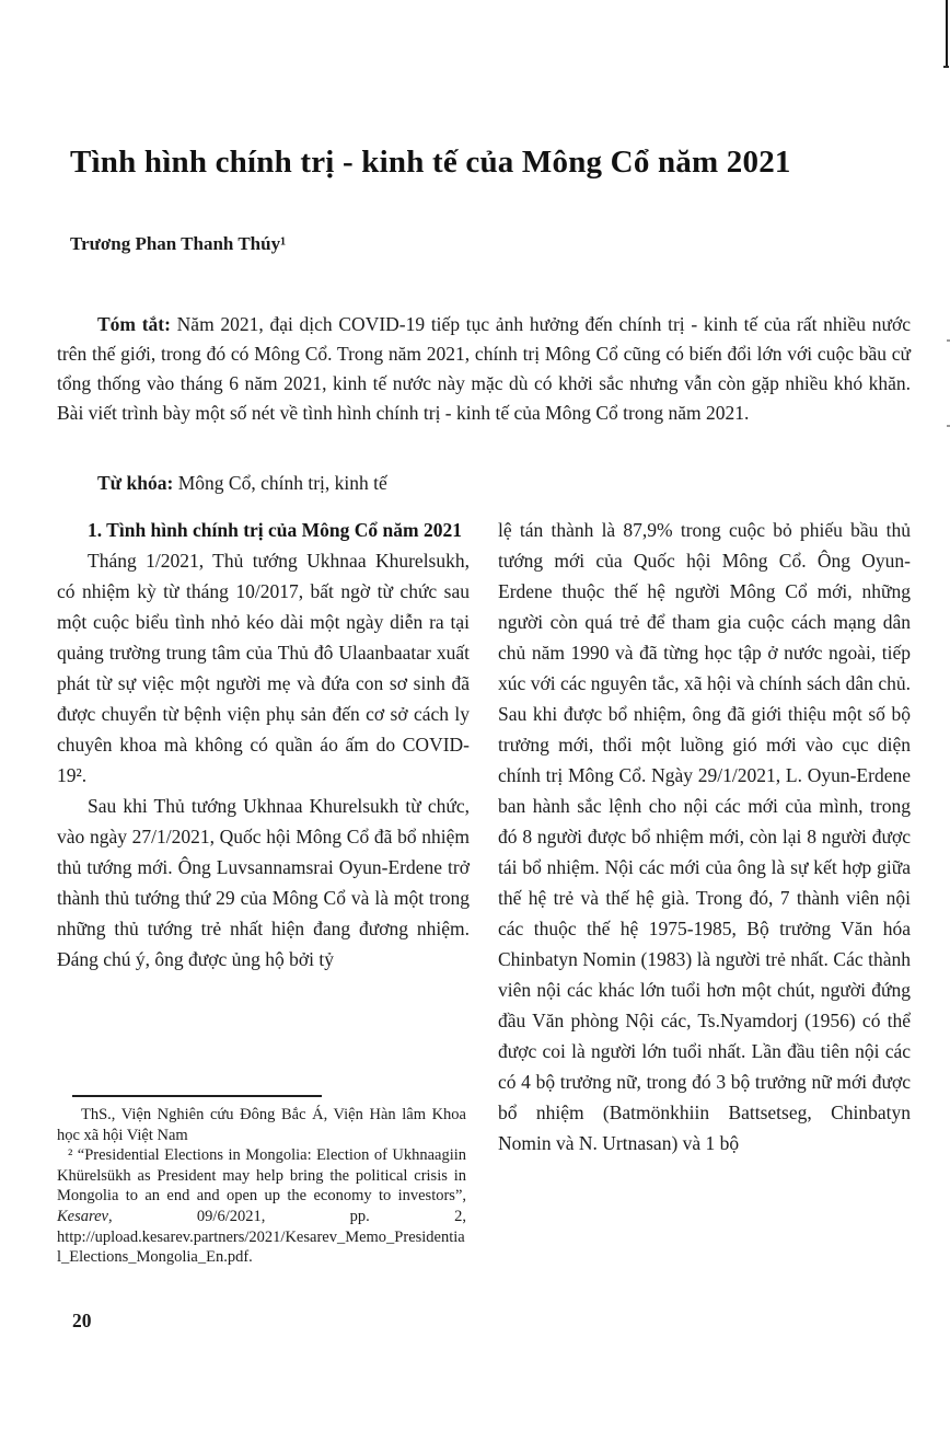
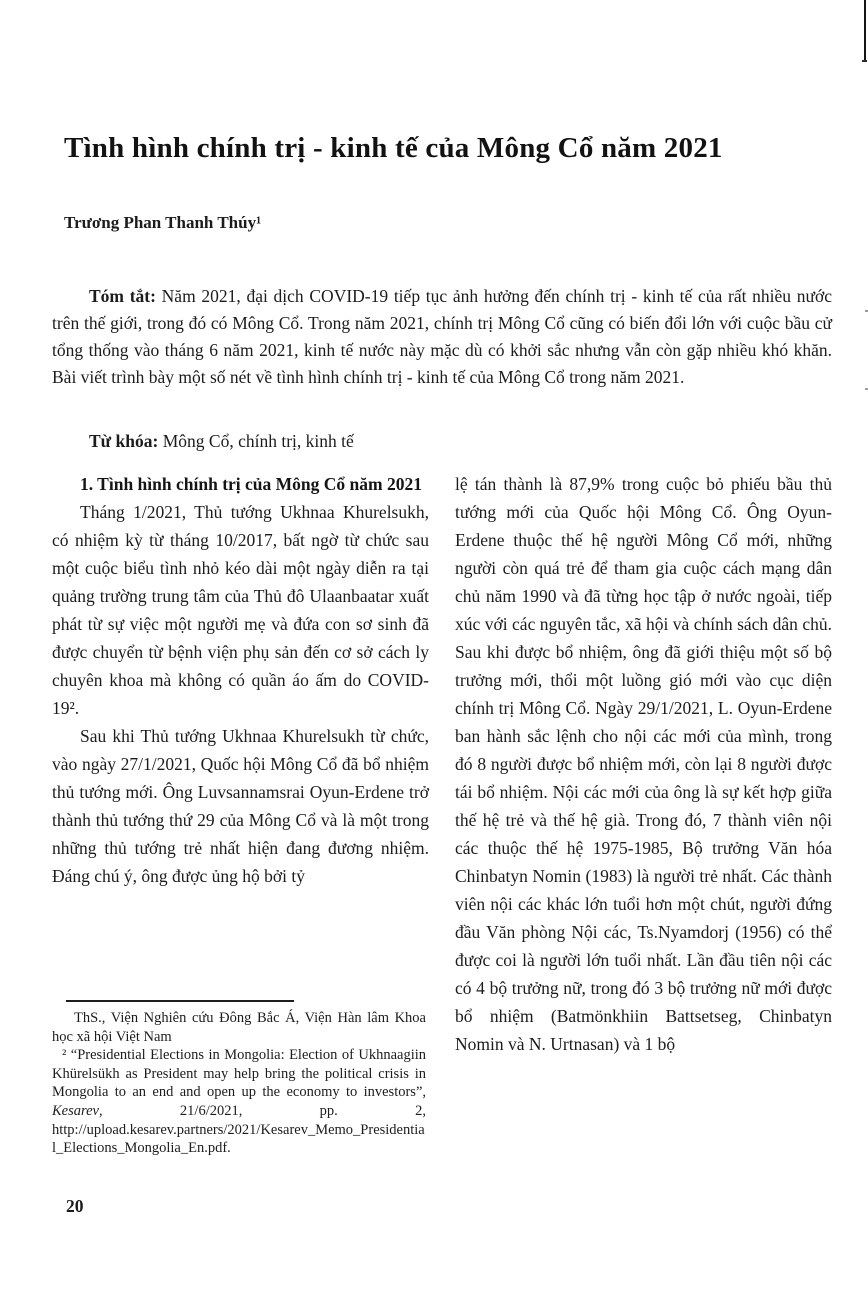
  Tình hình chính trị - kinh tế của Mông Cổ năm 2021
  Trương Phan Thanh Thúy¹
  Tóm tắt: Năm 2021, đại dịch COVID-19 tiếp tục ảnh hưởng đến chính trị - kinh tế của rất nhiều nước trên thế giới, trong đó có Mông Cổ. Trong năm 2021, chính trị Mông Cổ cũng có biến đổi lớn với cuộc bầu cử tổng thống vào tháng 6 năm 2021, kinh tế nước này mặc dù có khởi sắc nhưng vẫn còn gặp nhiều khó khăn. Bài viết trình bày một số nét về tình hình chính trị - kinh tế của Mông Cổ trong năm 2021.
  Từ khóa: Mông Cổ, chính trị, kinh tế
  1. Tình hình chính trị của Mông Cổ năm 2021
  Tháng 1/2021, Thủ tướng Ukhnaa Khurelsukh, có nhiệm kỳ từ tháng 10/2017, bất ngờ từ chức sau một cuộc biểu tình nhỏ kéo dài một ngày diễn ra tại quảng trường trung tâm của Thủ đô Ulaanbaatar xuất phát từ sự việc một người mẹ và đứa con sơ sinh đã được chuyển từ bệnh viện phụ sản đến cơ sở cách ly chuyên khoa mà không có quần áo ấm do COVID-19².
  Sau khi Thủ tướng Ukhnaa Khurelsukh từ chức, vào ngày 27/1/2021, Quốc hội Mông Cổ đã bổ nhiệm thủ tướng mới. Ông Luvsannamsrai Oyun-Erdene trở thành thủ tướng thứ 29 của Mông Cổ và là một trong những thủ tướng trẻ nhất hiện đang đương nhiệm. Đáng chú ý, ông được ủng hộ bởi tỷ
  lệ tán thành là 87,9% trong cuộc bỏ phiếu bầu thủ tướng mới của Quốc hội Mông Cổ. Ông Oyun-Erdene thuộc thế hệ người Mông Cổ mới, những người còn quá trẻ để tham gia cuộc cách mạng dân chủ năm 1990 và đã từng học tập ở nước ngoài, tiếp xúc với các nguyên tắc, xã hội và chính sách dân chủ. Sau khi được bổ nhiệm, ông đã giới thiệu một số bộ trưởng mới, thổi một luồng gió mới vào cục diện chính trị Mông Cổ. Ngày 29/1/2021, L. Oyun-Erdene ban hành sắc lệnh cho nội các mới của mình, trong đó 8 người được bổ nhiệm mới, còn lại 8 người được tái bổ nhiệm. Nội các mới của ông là sự kết hợp giữa thế hệ trẻ và thế hệ già. Trong đó, 7 thành viên nội các thuộc thế hệ 1975-1985, Bộ trưởng Văn hóa Chinbatyn Nomin (1983) là người trẻ nhất. Các thành viên nội các khác lớn tuổi hơn một chút, người đứng đầu Văn phòng Nội các, Ts.Nyamdorj (1956) có thể được coi là người lớn tuổi nhất. Lần đầu tiên nội các có 4 bộ trưởng nữ, trong đó 3 bộ trưởng nữ mới được bổ nhiệm (Batmönkhiin Battsetseg, Chinbatyn Nomin và N. Urtnasan) và 1 bộ
  ThS., Viện Nghiên cứu Đông Bắc Á, Viện Hàn lâm Khoa học xã hội Việt Nam
- ² “Presidential Elections in Mongolia: Election of Ukhnaagiin Khürelsükh as President may help bring the political crisis in Mongolia to an end and open up the economy to investors”, Kesarev, 09/6/2021, pp. 2, http://upload.kesarev.partners/2021/Kesarev_Memo_Presidential_Elections_Mongolia_En.pdf.
+ ² “Presidential Elections in Mongolia: Election of Ukhnaagiin Khürelsükh as President may help bring the political crisis in Mongolia to an end and open up the economy to investors”, Kesarev, 21/6/2021, pp. 2, http://upload.kesarev.partners/2021/Kesarev_Memo_Presidential_Elections_Mongolia_En.pdf.
  20
